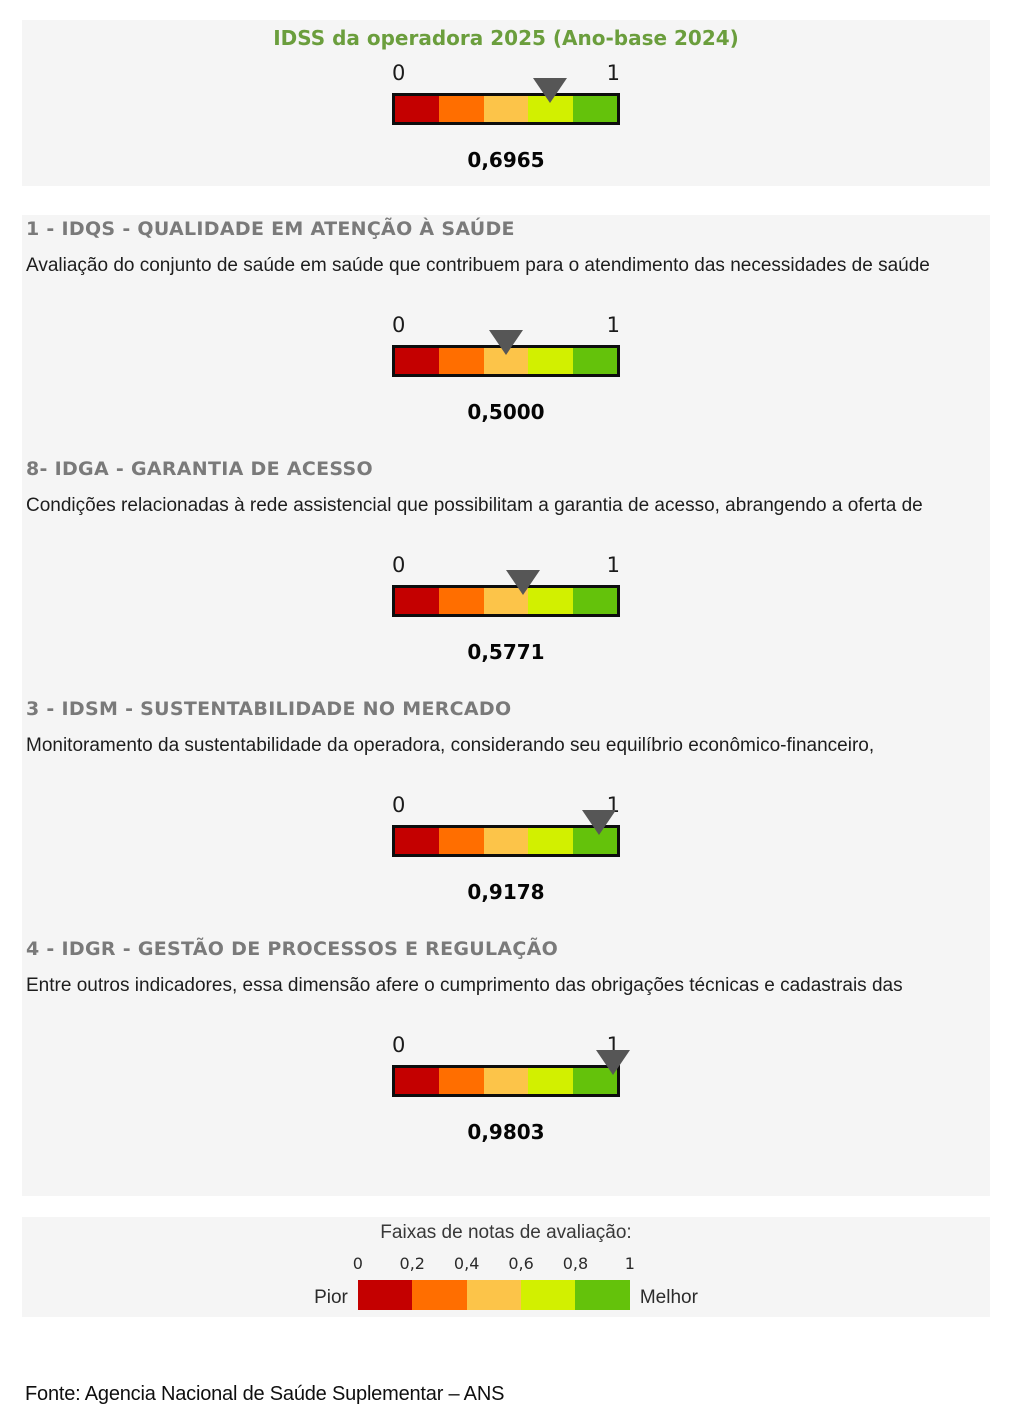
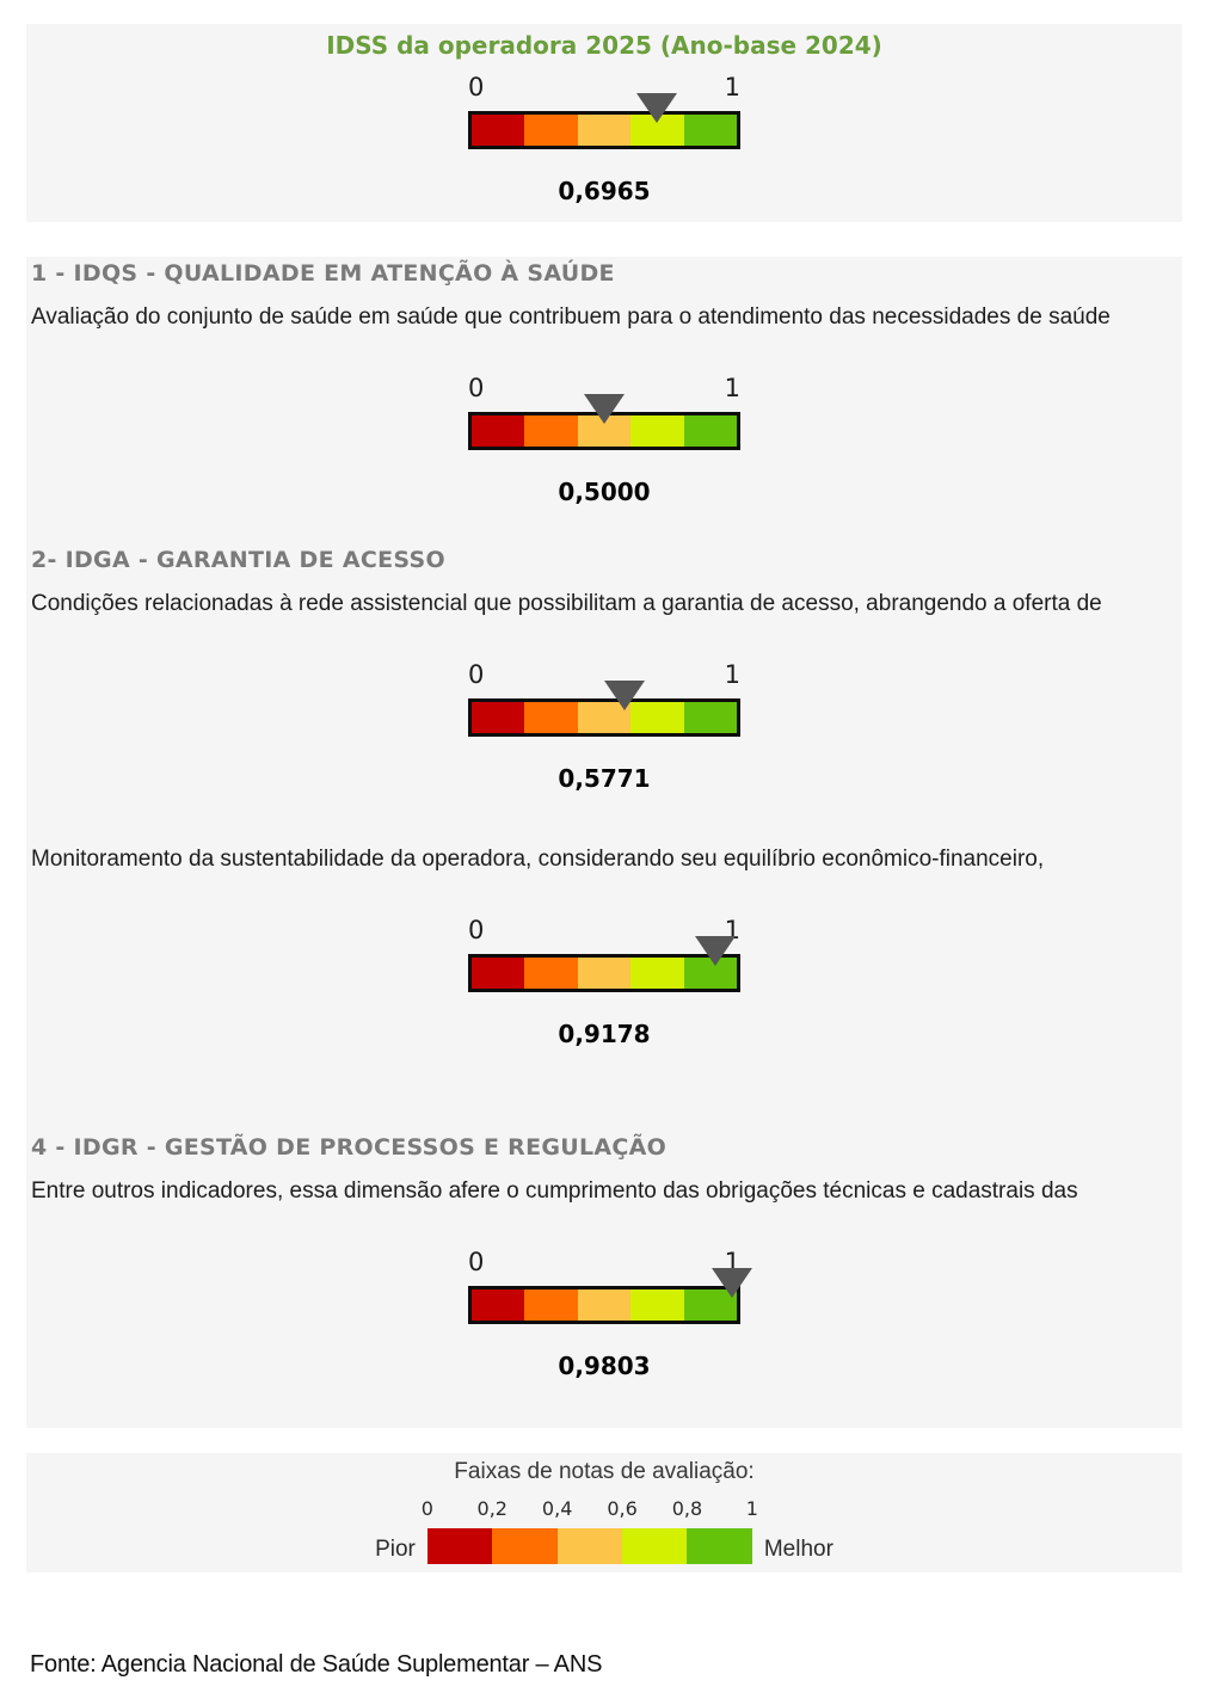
  IDSS da operadora 2025 (Ano-base 2024)
  0
  1
  0,6965
  1 - IDQS - QUALIDADE EM ATENÇÃO À SAÚDE
  Avaliação do conjunto de saúde em saúde que contribuem para o atendimento das necessidades de saúde
  0
  1
  0,5000
- 8- IDGA - GARANTIA DE ACESSO
+ 2- IDGA - GARANTIA DE ACESSO
  Condições relacionadas à rede assistencial que possibilitam a garantia de acesso, abrangendo a oferta de
  0
  1
  0,5771
- 3 - IDSM - SUSTENTABILIDADE NO MERCADO
  Monitoramento da sustentabilidade da operadora, considerando seu equilíbrio econômico-financeiro,
  0
  1
  0,9178
  4 - IDGR - GESTÃO DE PROCESSOS E REGULAÇÃO
  Entre outros indicadores, essa dimensão afere o cumprimento das obrigações técnicas e cadastrais das
  0
  1
  0,9803
  Faixas de notas de avaliação:
  Pior
  0
  0,2
  0,4
  0,6
  0,8
  1
  Melhor
  Fonte: Agencia Nacional de Saúde Suplementar – ANS
